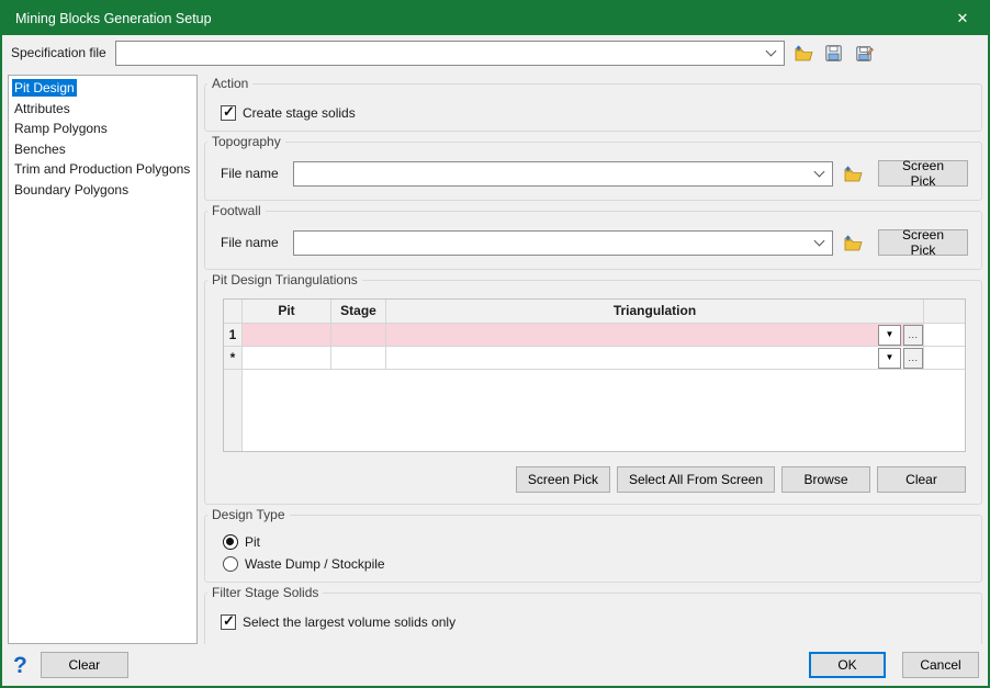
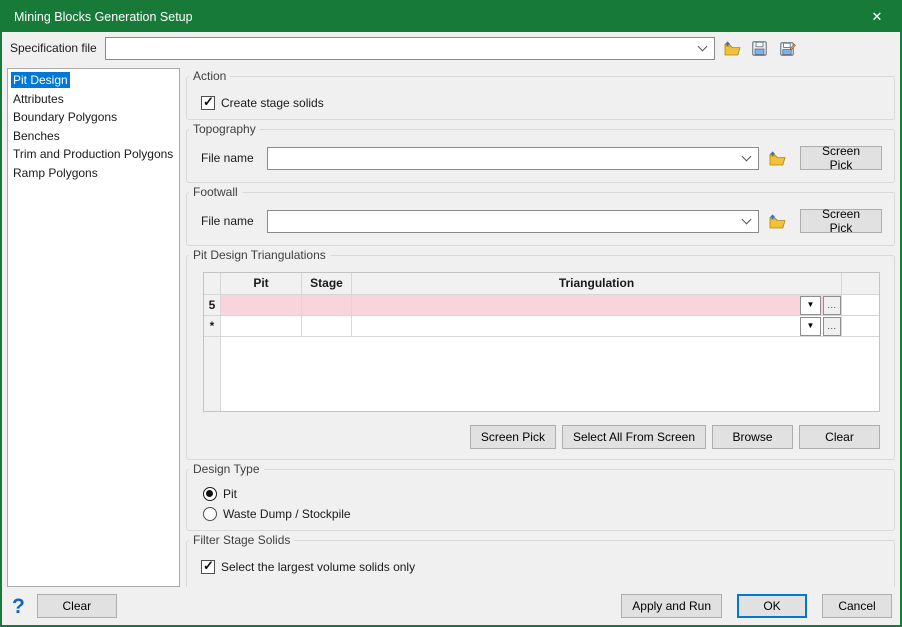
  Mining Blocks Generation Setup
  Specification file
  Pit Design
  Attributes
- Ramp Polygons
+ Boundary Polygons
  Benches
  Trim and Production Polygons
- Boundary Polygons
+ Ramp Polygons
  Action
  Create stage solids
  Topography
  File name
  Screen Pick
  Footwall
  File name
  Screen Pick
  Pit Design Triangulations
  Pit
  Stage
  Triangulation
- 1
+ 5
  ▼
  ...
  *
  ▼
  ...
  Screen Pick
  Select All From Screen
  Browse
  Clear
  Design Type
  Pit
  Waste Dump / Stockpile
  Filter Stage Solids
  Select the largest volume solids only
  ?
  Clear
+ Apply and Run
  OK
  Cancel
